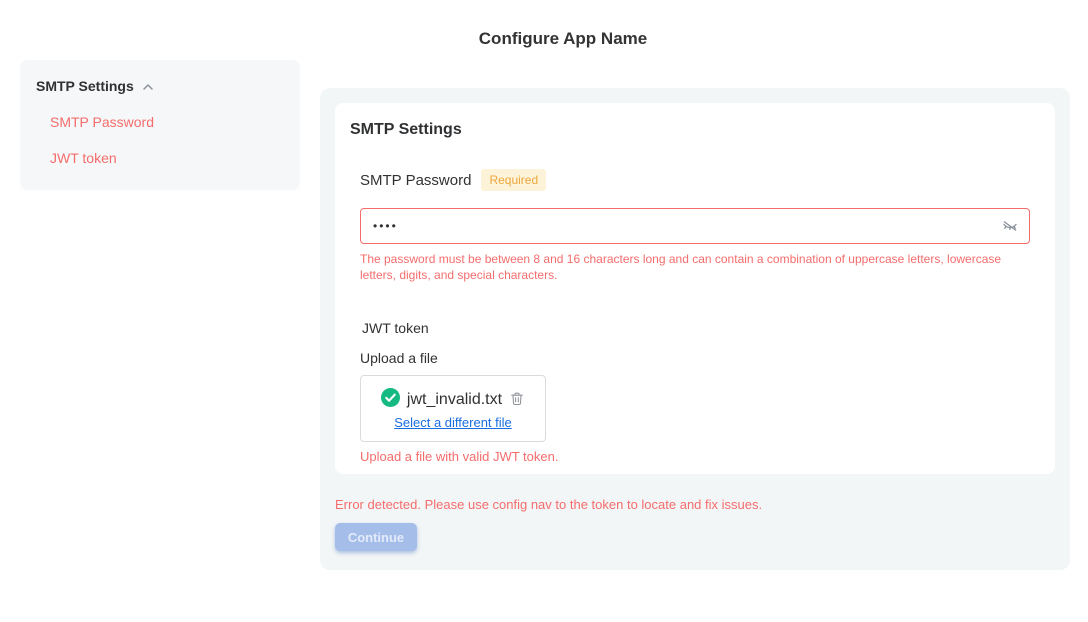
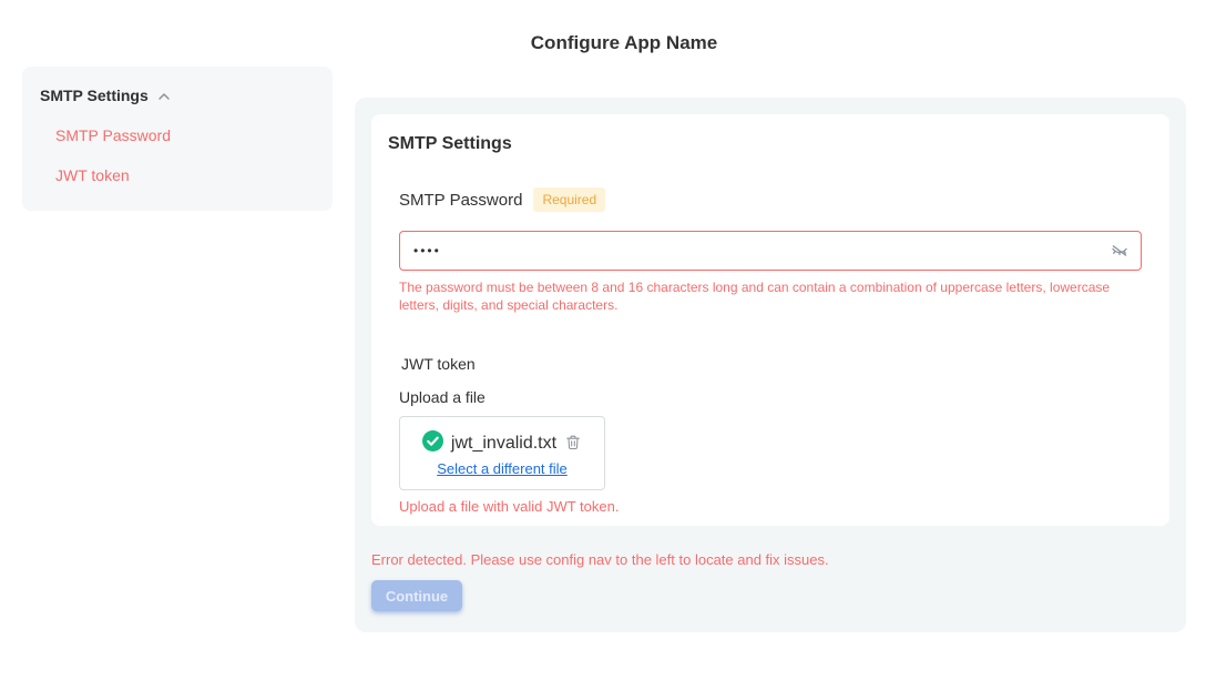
  Configure App Name
  SMTP Settings
  SMTP Password
  JWT token
  SMTP Settings
  SMTP Password
  Required
  ••••
  The password must be between 8 and 16 characters long and can contain a combination of uppercase letters, lowercase letters, digits, and special characters.
  JWT token
  Upload a file
  jwt_invalid.txt
  Select a different file
  Upload a file with valid JWT token.
- Error detected. Please use config nav to the token to locate and fix issues.
+ Error detected. Please use config nav to the left to locate and fix issues.
  Continue
